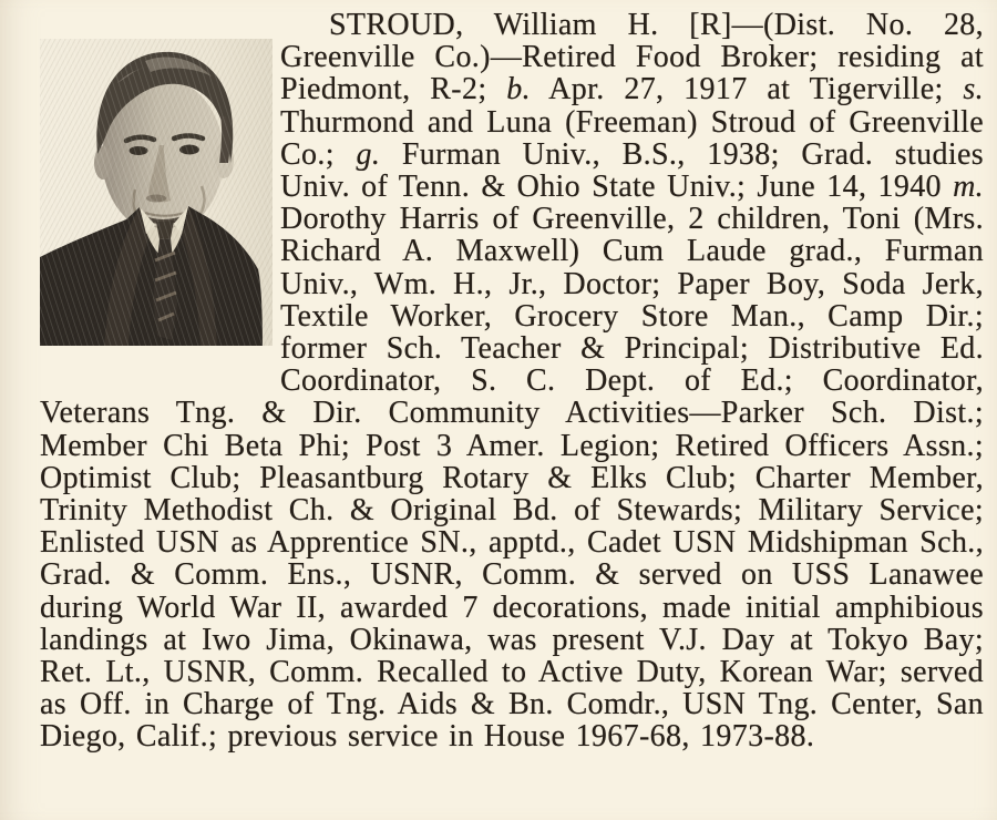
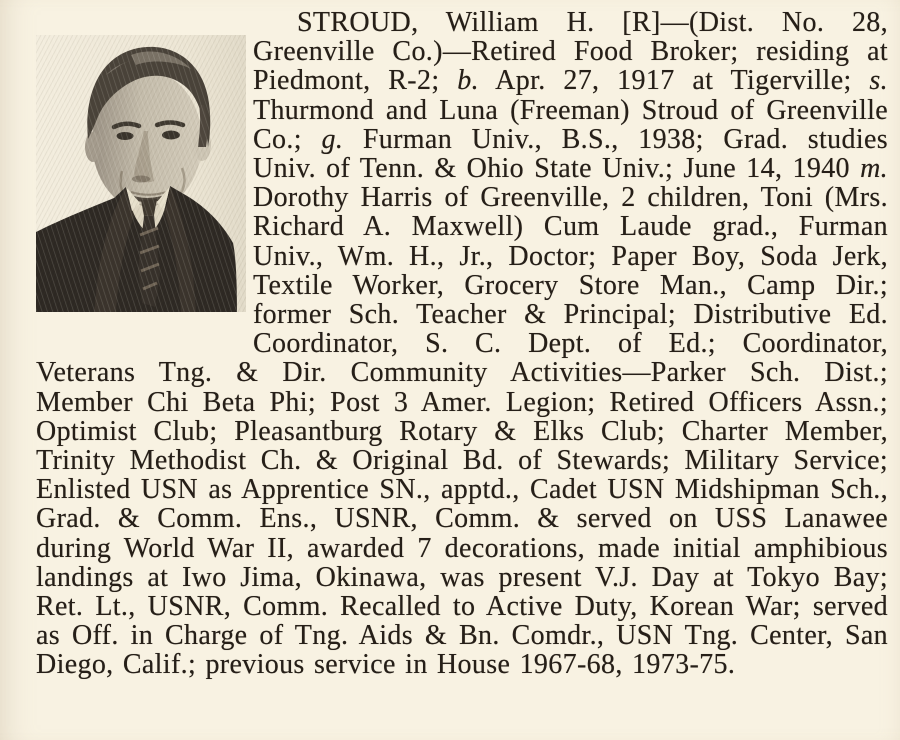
- STROUD, William H. [R]—(Dist. No. 28, Greenville Co.)—Retired Food Broker; residing at Piedmont, R-2; b. Apr. 27, 1917 at Tigerville; s. Thurmond and Luna (Freeman) Stroud of Greenville Co.; g. Furman Univ., B.S., 1938; Grad. studies Univ. of Tenn. & Ohio State Univ.; June 14, 1940 m. Dorothy Harris of Greenville, 2 children, Toni (Mrs. Richard A. Maxwell) Cum Laude grad., Furman Univ., Wm. H., Jr., Doctor; Paper Boy, Soda Jerk, Textile Worker, Grocery Store Man., Camp Dir.; former Sch. Teacher & Principal; Distributive Ed. Coordinator, S. C. Dept. of Ed.; Coordinator, Veterans Tng. & Dir. Community Activities—Parker Sch. Dist.; Member Chi Beta Phi; Post 3 Amer. Legion; Retired Officers Assn.; Optimist Club; Pleasantburg Rotary & Elks Club; Charter Member, Trinity Methodist Ch. & Original Bd. of Stewards; Military Service; Enlisted USN as Apprentice SN., apptd., Cadet USN Midshipman Sch., Grad. & Comm. Ens., USNR, Comm. & served on USS Lanawee during World War II, awarded 7 decorations, made initial amphibious landings at Iwo Jima, Okinawa, was present V.J. Day at Tokyo Bay; Ret. Lt., USNR, Comm. Recalled to Active Duty, Korean War; served as Off. in Charge of Tng. Aids & Bn. Comdr., USN Tng. Center, San Diego, Calif.; previous service in House 1967-68, 1973-88.
+ STROUD, William H. [R]—(Dist. No. 28, Greenville Co.)—Retired Food Broker; residing at Piedmont, R-2; b. Apr. 27, 1917 at Tigerville; s. Thurmond and Luna (Freeman) Stroud of Greenville Co.; g. Furman Univ., B.S., 1938; Grad. studies Univ. of Tenn. & Ohio State Univ.; June 14, 1940 m. Dorothy Harris of Greenville, 2 children, Toni (Mrs. Richard A. Maxwell) Cum Laude grad., Furman Univ., Wm. H., Jr., Doctor; Paper Boy, Soda Jerk, Textile Worker, Grocery Store Man., Camp Dir.; former Sch. Teacher & Principal; Distributive Ed. Coordinator, S. C. Dept. of Ed.; Coordinator, Veterans Tng. & Dir. Community Activities—Parker Sch. Dist.; Member Chi Beta Phi; Post 3 Amer. Legion; Retired Officers Assn.; Optimist Club; Pleasantburg Rotary & Elks Club; Charter Member, Trinity Methodist Ch. & Original Bd. of Stewards; Military Service; Enlisted USN as Apprentice SN., apptd., Cadet USN Midshipman Sch., Grad. & Comm. Ens., USNR, Comm. & served on USS Lanawee during World War II, awarded 7 decorations, made initial amphibious landings at Iwo Jima, Okinawa, was present V.J. Day at Tokyo Bay; Ret. Lt., USNR, Comm. Recalled to Active Duty, Korean War; served as Off. in Charge of Tng. Aids & Bn. Comdr., USN Tng. Center, San Diego, Calif.; previous service in House 1967-68, 1973-75.
